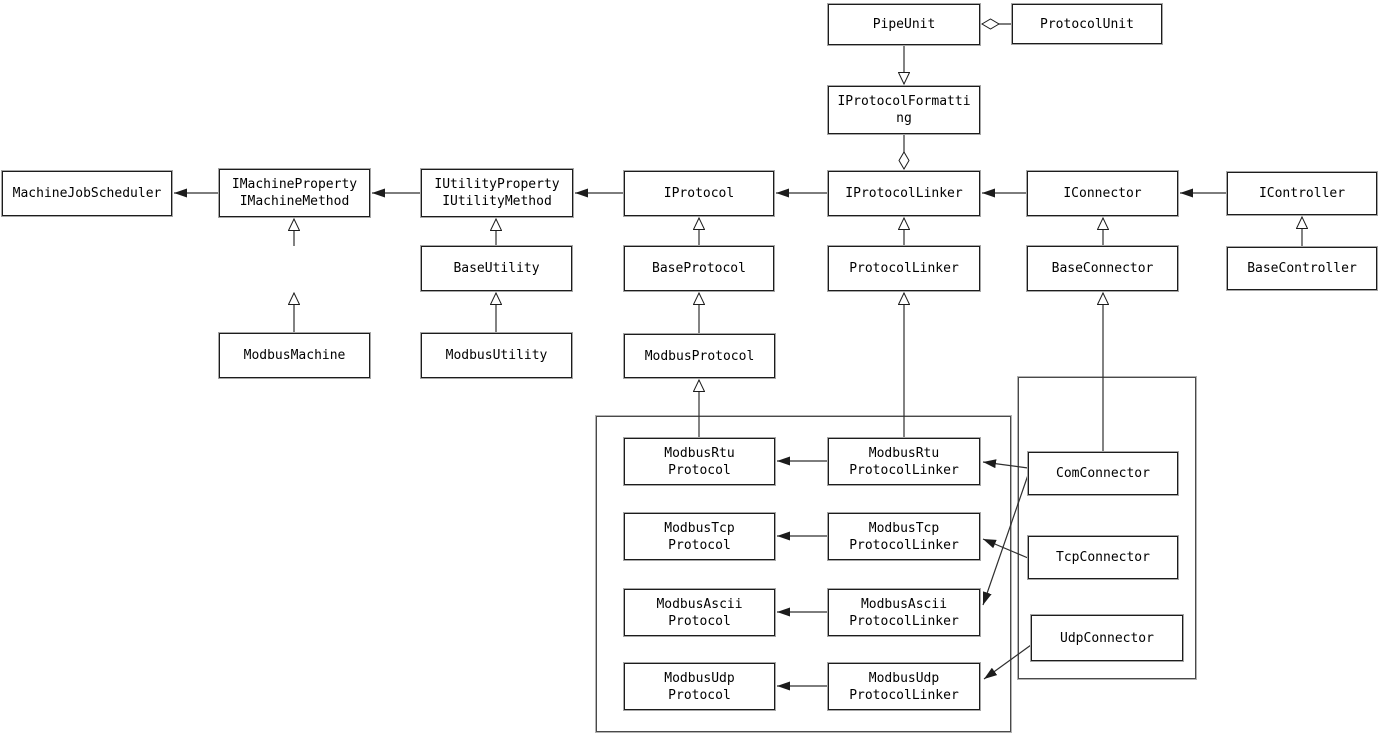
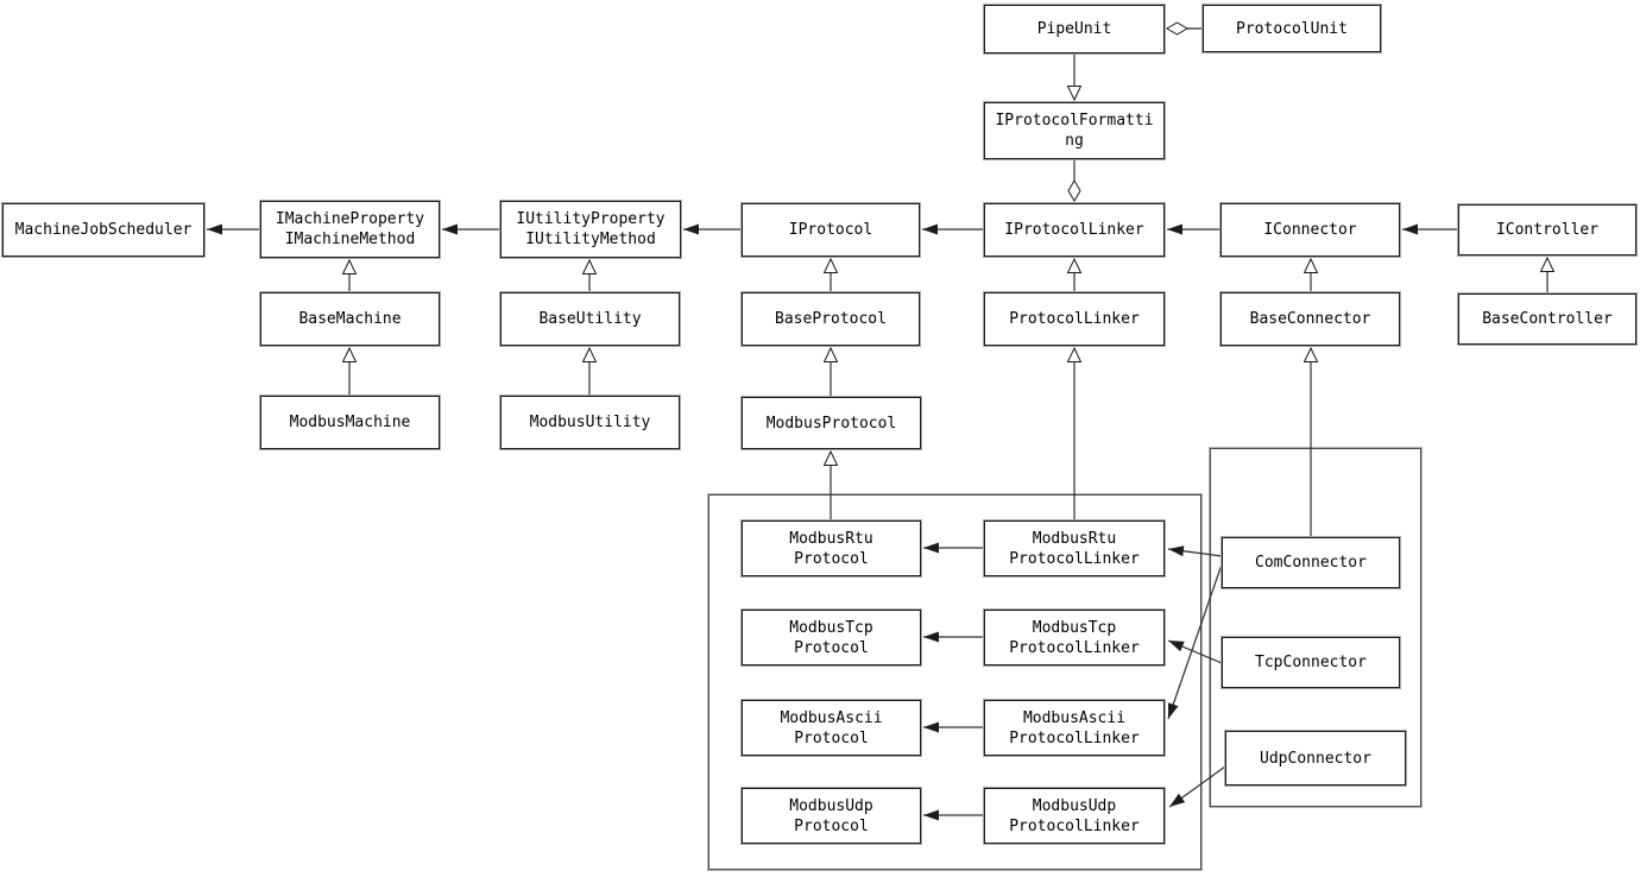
  PipeUnit
  ProtocolUnit
  IProtocolFormatti
  ng
  MachineJobScheduler
  IMachineProperty
  IMachineMethod
  IUtilityProperty
  IUtilityMethod
  IProtocol
  IProtocolLinker
  IConnector
  IController
+ BaseMachine
  BaseUtility
  BaseProtocol
  ProtocolLinker
  BaseConnector
  BaseController
  ModbusMachine
  ModbusUtility
  ModbusProtocol
  ModbusRtu
  Protocol
  ModbusRtu
  ProtocolLinker
  ModbusTcp
  Protocol
  ModbusTcp
  ProtocolLinker
  ModbusAscii
  Protocol
  ModbusAscii
  ProtocolLinker
  ModbusUdp
  Protocol
  ModbusUdp
  ProtocolLinker
  ComConnector
  TcpConnector
  UdpConnector
